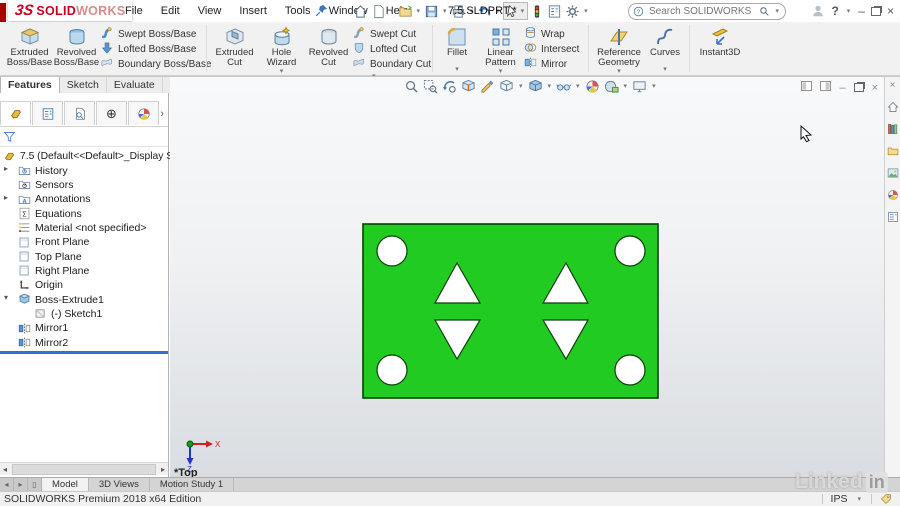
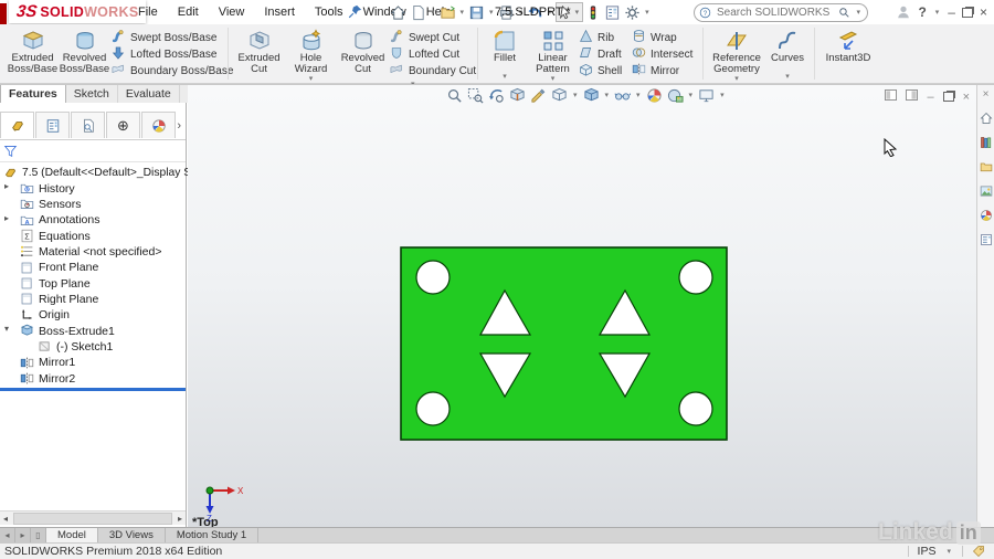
  SOLID
  WORKS
  File
  Edit
  View
  Insert
  Tools
  7.5.SLDPRT *
  Search SOLIDWORKS
  ?
  –
  ×
  Extruded Boss/Base
  Revolved Boss/Base
  Swept Boss/Base
  Lofted Boss/Base
  Boundary Boss/Base
  Extruded Cut
  Hole Wizard
  Revolved Cut
  Swept Cut
  Lofted Cut
  Boundary Cut
  Fillet
  Linear Pattern
+ Rib
+ Draft
+ Shell
  Wrap
  Intersect
  Mirror
  Reference Geometry
  Curves
  Instant3D
  Features
  Sketch
  Evaluate
  ⊕
  ›
  7.5 (Default<<Default>_Display
  ▸
  History
  Sensors
  ▸
  Annotations
  Σ
  Equations
  Material <not specified>
  Front Plane
  Top Plane
  Right Plane
  Origin
  ▾
  Boss-Extrude1
  (-) Sketch1
  Mirror1
  Mirror2
  ◂
  ▸
  –
  ×
  X
  Z
  *Top
  ×
  ◂
  ▸
  ▯
  Model
  3D Views
  Motion Study 1
  SOLIDWORKS Premium 2018 x64 Edition
  IPS
  Linked
  in
